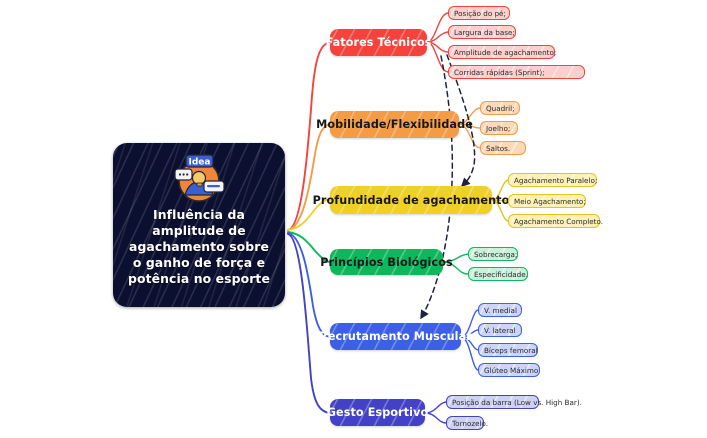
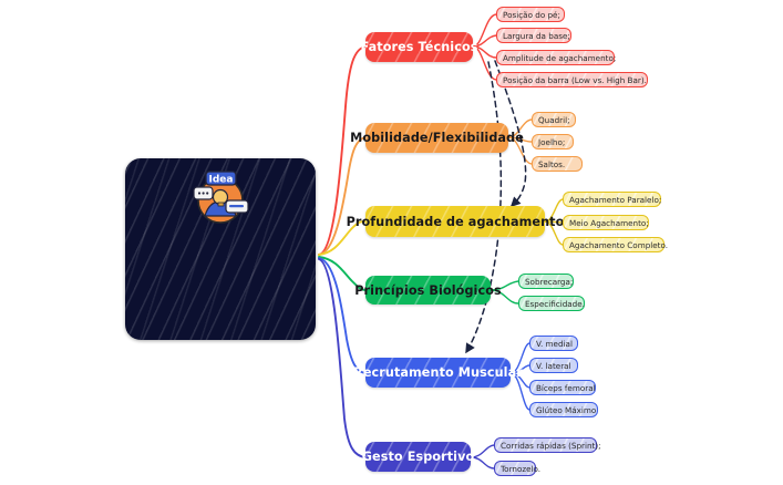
  Idea
- Influência da
- amplitude de
- agachamento sobre
- o ganho de força e
- potência no esporte
  Fatores Técnicos
  Posição do pé;
  Largura da base;
  Amplitude de agachamento;
- Corridas rápidas (Sprint);
+ Posição da barra (Low vs. High Bar).
  Mobilidade/Flexibilidade
  Quadril;
  Joelho;
  Saltos.
  Profundidade de agachamento
  Agachamento Paralelo;
  Meio Agachamento;
  Agachamento Completo.
  Princípios Biológicos
  Sobrecarga;
  Especificidade.
  Recrutamento Muscular
  V. medial
  V. lateral
  Bíceps femoral
  Glúteo Máximo
  Gesto Esportivo
- Posição da barra (Low vs. High Bar).
+ Corridas rápidas (Sprint);
  Tornozelo.
